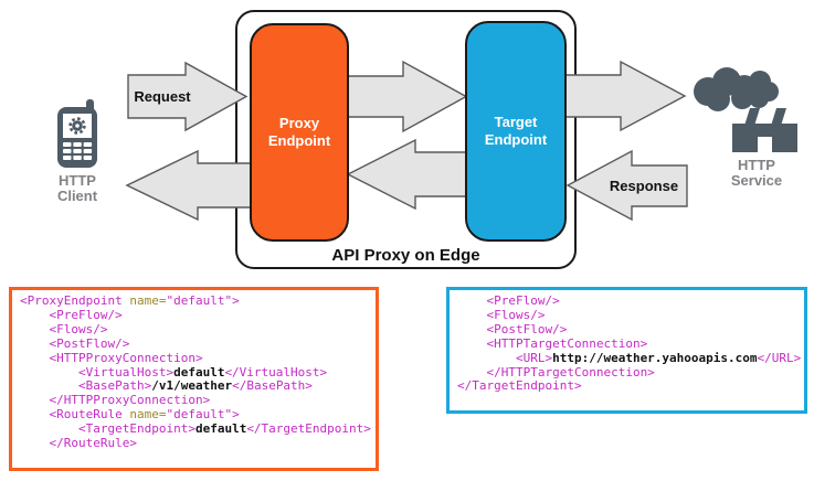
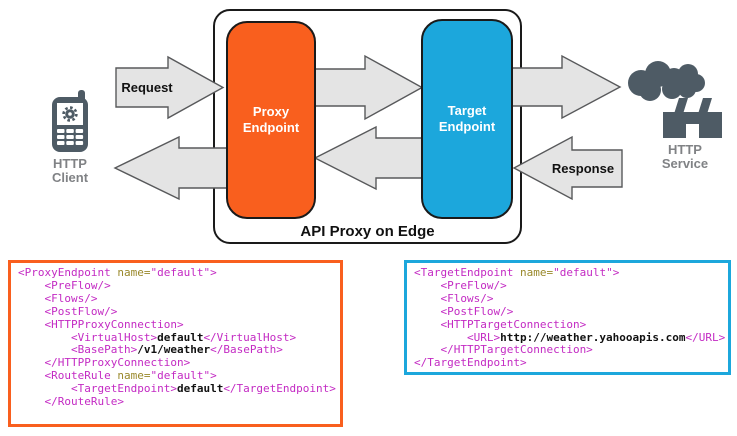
  Request
  Response
  Proxy
  Endpoint
  Target
  Endpoint
  HTTP
  Client
  HTTP
  Service
  API Proxy on Edge
  <ProxyEndpoint name="default">
  <PreFlow/>
  <Flows/>
  <PostFlow/>
  <HTTPProxyConnection>
  <VirtualHost>default</VirtualHost>
  <BasePath>/v1/weather</BasePath>
  </HTTPProxyConnection>
  <RouteRule name="default">
  <TargetEndpoint>default</TargetEndpoint>
  </RouteRule>
+ <TargetEndpoint name="default">
  <PreFlow/>
  <Flows/>
  <PostFlow/>
  <HTTPTargetConnection>
  <URL>http://weather.yahooapis.com</URL>
  </HTTPTargetConnection>
  </TargetEndpoint>
